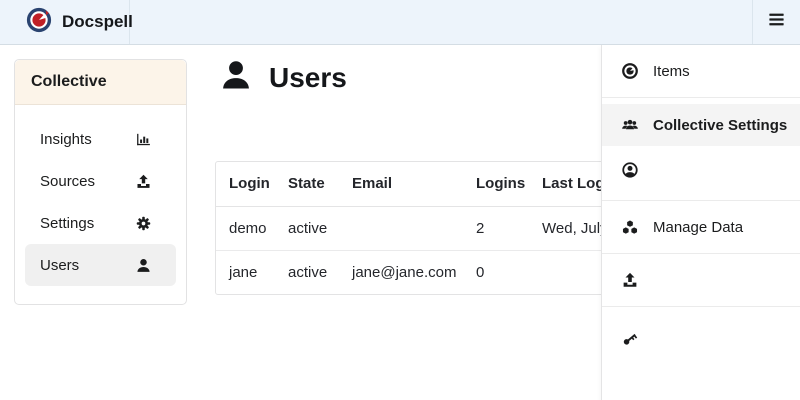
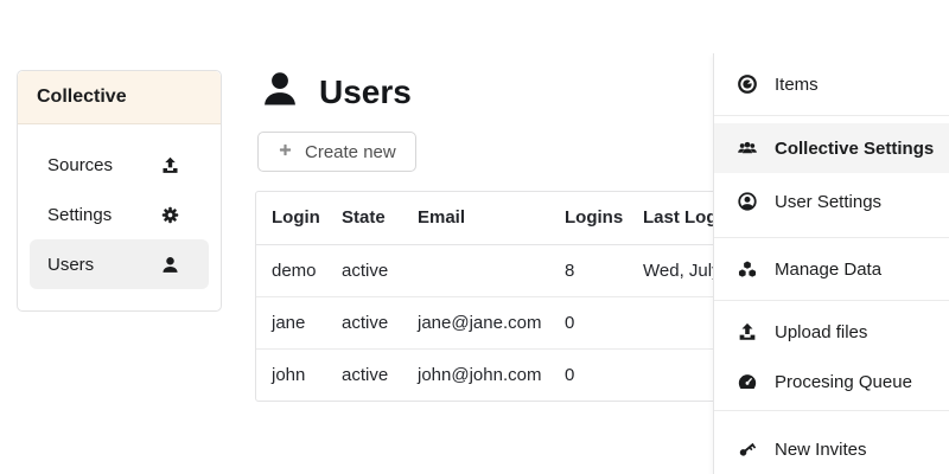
- Docspell
  Collective
- Insights
  Sources
  Settings
  Users
  Users
+ Create new
  Login	State	Email	Logins	Last Log
- demo	active		2	Wed, Jul
+ demo	active		8	Wed, Jul
  jane	active	jane@jane.com	0
+ john	active	john@john.com	0
  Items
  Collective Settings
+ User Settings
  Manage Data
+ Upload files
+ Procesing Queue
+ New Invites
